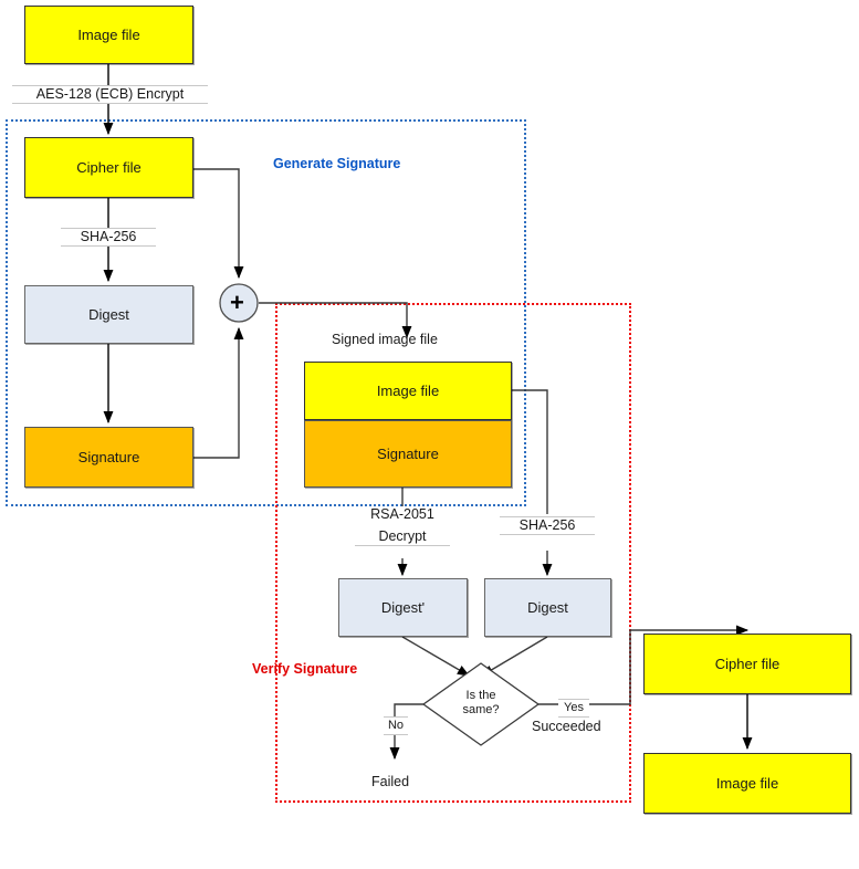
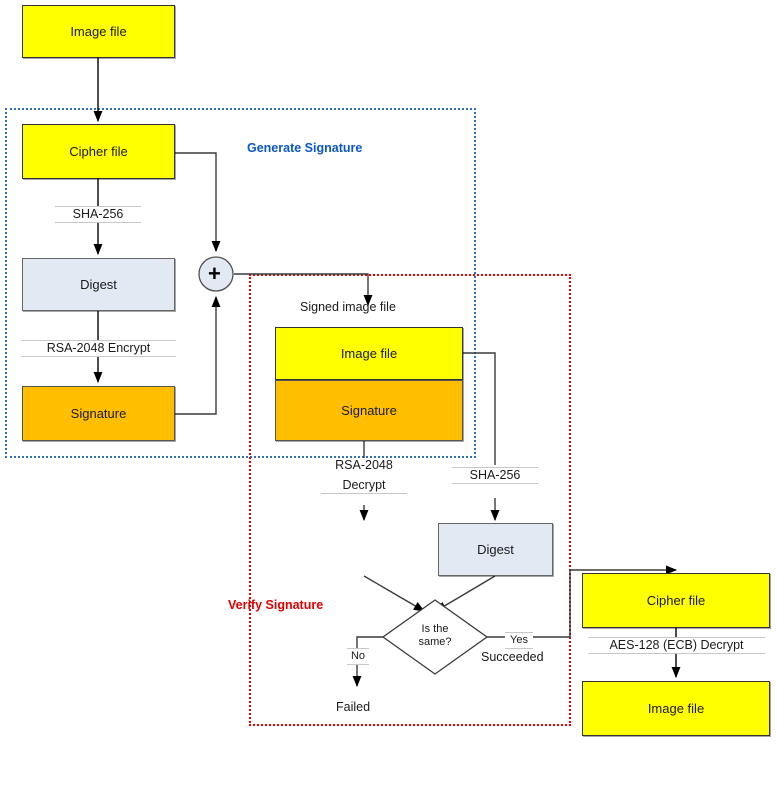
  Image file
  Cipher file
  Digest
  Signature
  +
  Signed image file
  Image file
  Signature
- Digest'
  Digest
  Cipher file
  Image file
- AES-128 (ECB) Encrypt
  SHA-256
+ RSA-2048 Encrypt
- RSA-2051
+ RSA-2048
  Decrypt
  SHA-256
+ AES-128 (ECB) Decrypt
  No
  Yes
  Is the
  same?
  Failed
  Succeeded
  Generate Signature
  Verify Signature
